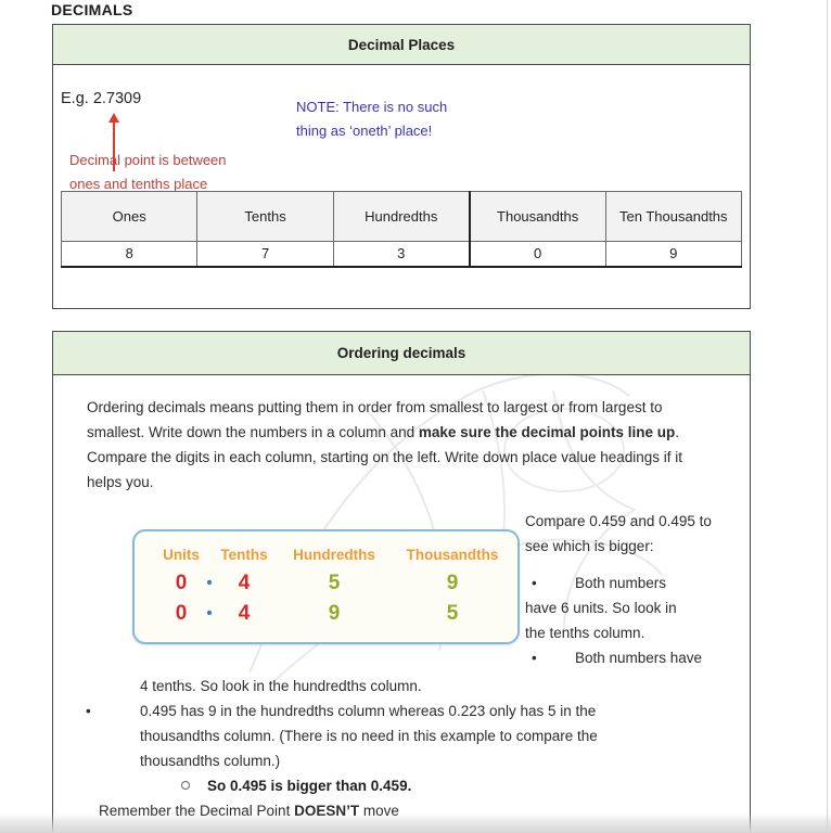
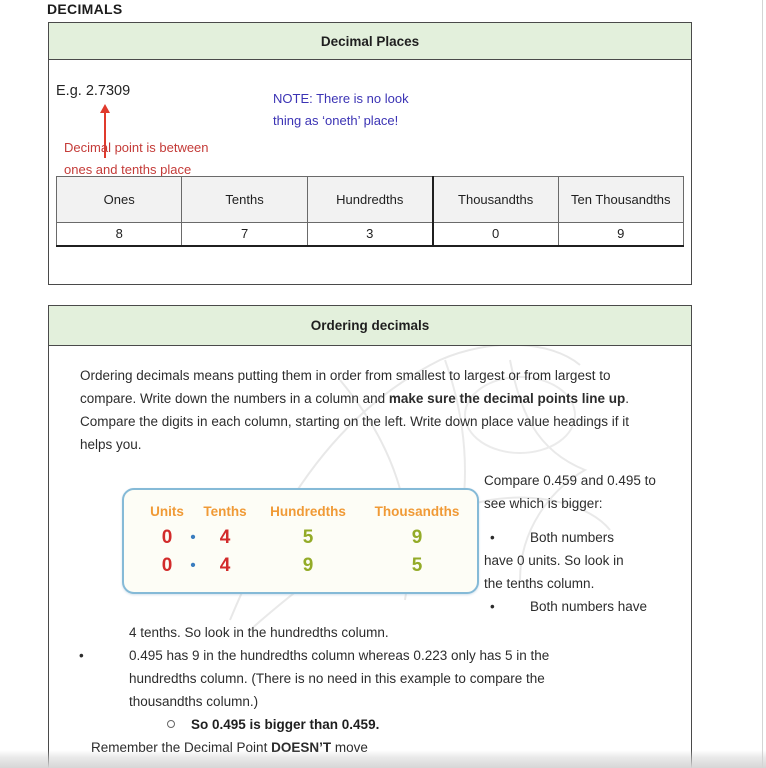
  DECIMALS
  Decimal Places
  E.g. 2.7309
  Decimal point is between
  ones and tenths place
- NOTE: There is no such
+ NOTE: There is no look
  thing as ‘oneth’ place!
  Ones	Tenths	Hundredths	Thousandths	Ten Thousandths
  8	7	3	0	9
  Ordering decimals
- Ordering decimals means putting them in order from smallest to largest or from largest to smallest. Write down the numbers in a column and make sure the decimal points line up. Compare the digits in each column, starting on the left. Write down place value headings if it helps you.
+ Ordering decimals means putting them in order from smallest to largest or from largest to compare. Write down the numbers in a column and make sure the decimal points line up. Compare the digits in each column, starting on the left. Write down place value headings if it helps you.
  Units
  0
  0
  •
  •
  Tenths
  4
  4
  Hundredths
  5
  9
  Thousandths
  9
  5
  Compare 0.459 and 0.495 to
  see which is bigger:
  •
  Both numbers
- have 6 units. So look in
+ have 0 units. So look in
  the tenths column.
  •
  Both numbers have
  4 tenths. So look in the hundredths column.
  •
  0.495 has 9 in the hundredths column whereas 0.223 only has 5 in the
- thousandths column. (There is no need in this example to compare the
+ hundredths column. (There is no need in this example to compare the
  thousandths column.)
  So 0.495 is bigger than 0.459.
  Remember the Decimal Point DOESN’T move
